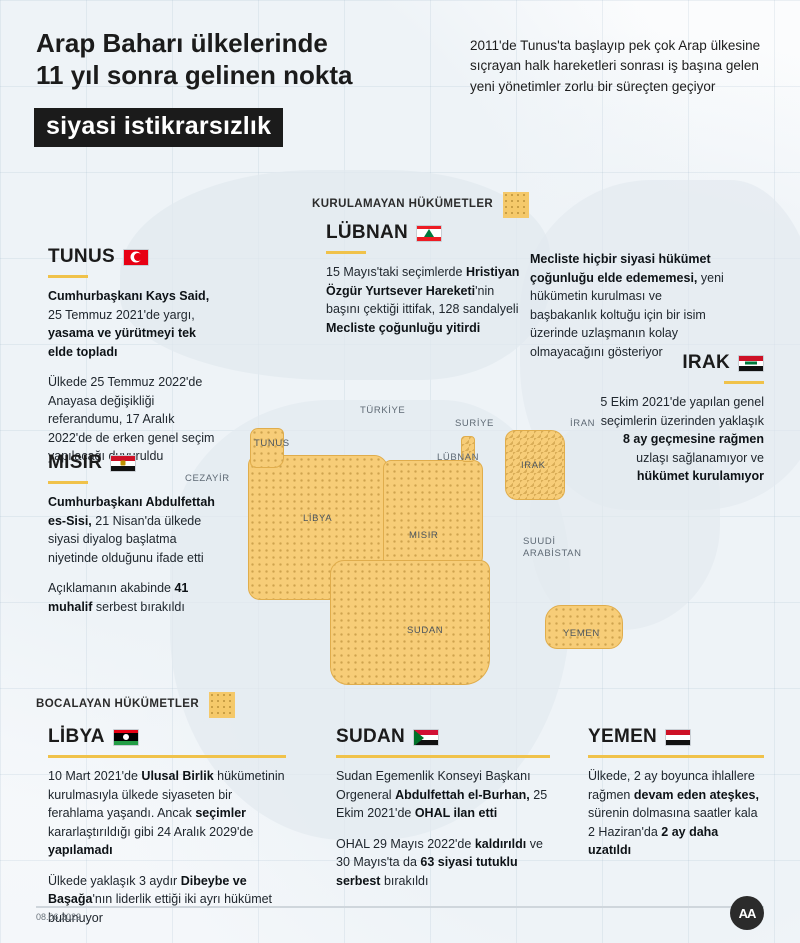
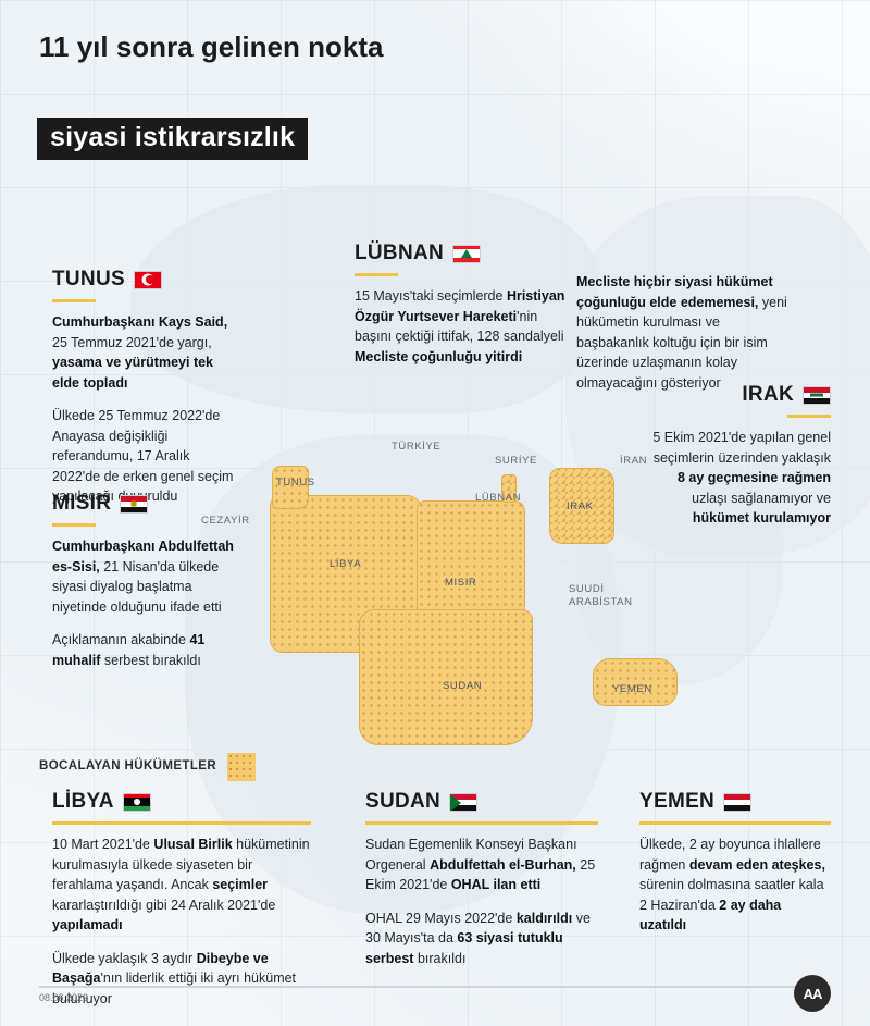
  TÜRKİYE
  SURİYE
  LÜBNAN
  İRAN
  IRAK
  CEZAYİR
  TUNUS
  LİBYA
  MISIR
  SUDAN
  YEMEN
  SUUDİ
  ARABİSTAN
- Arap Baharı ülkelerinde
  11 yıl sonra gelinen nokta
  siyasi istikrarsızlık
- 2011'de Tunus'ta başlayıp pek çok Arap ülkesine sıçrayan halk hareketleri sonrası iş başına gelen yeni yönetimler zorlu bir süreçten geçiyor
  TUNUS
  Cumhurbaşkanı Kays Said, 25 Temmuz 2021'de yargı, yasama ve yürütmeyi tek elde topladı
  Ülkede 25 Temmuz 2022'de Anayasa değişikliği referandumu, 17 Aralık 2022'de de erken genel seçim yapılacağıruldu
  MISIR
  Cumhurbaşkanı Abdulfettah es-Sisi, 21 Nisan'da ülkede siyasi diyalog başlatma niyetinde olduğunu ifade etti
  Açıklamanın akabinde 41 muhalif serbest bırakıldı
- KURULAMAYAN HÜKÜMETLER
  LÜBNAN
  15 Mayıs'taki seçimlerde Hristiyan Özgür Yurtsever Hareketi'nin başını çektiği ittifak, 128 sandalyeli Mecliste çoğunluğu yitirdi
  Mecliste hiçbir siyasi hükümet çoğunluğu elde edememesi, yeni hükümetin kurulması ve başbakanlık koltuğu için bir isim üzerinde uzlaşmanın kolay olmayacağını gösteriyor
  IRAK
  5 Ekim 2021'de yapılan genel seçimlerin üzerinden yaklaşık 8 ay geçmesine rağmen uzlaşı sağlanamıyor ve hükümet kurulamıyor
  BOCALAYAN HÜKÜMETLER
  LİBYA
- 10 Mart 2021'de Ulusal Birlik hükümetinin kurulmasıyla ülkede siyaseten bir ferahlama yaşandı. Ancak seçimler kararlaştırıldığı gibi 24 Aralık 2029'de yapılamadı
+ 10 Mart 2021'de Ulusal Birlik hükümetinin kurulmasıyla ülkede siyaseten bir ferahlama yaşandı. Ancak seçimler kararlaştırıldığı gibi 24 Aralık 2021'de yapılamadı
  Ülkede yaklaşık 3 aydır Dibeybe ve Başağa'nın liderlik ettiği iki ayrı hükümet bulunuyor
  SUDAN
  Sudan Egemenlik Konseyi Başkanı Orgeneral Abdulfettah el-Burhan, 25 Ekim 2021'de OHAL ilan etti
  OHAL 29 Mayıs 2022'de kaldırıldı ve 30 Mayıs'ta da 63 siyasi tutuklu serbest bırakıldı
  YEMEN
  Ülkede, 2 ay boyunca ihlallere rağmen devam eden ateşkes, sürenin dolmasına saatler kala 2 Haziran'da 2 ay daha uzatıldı
  08.06.2022
  AA
